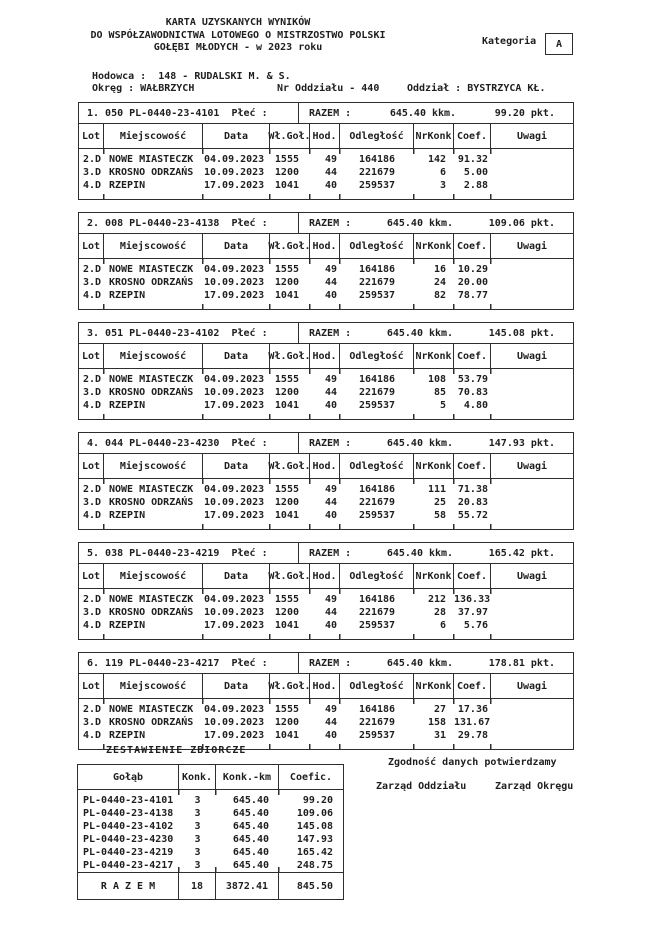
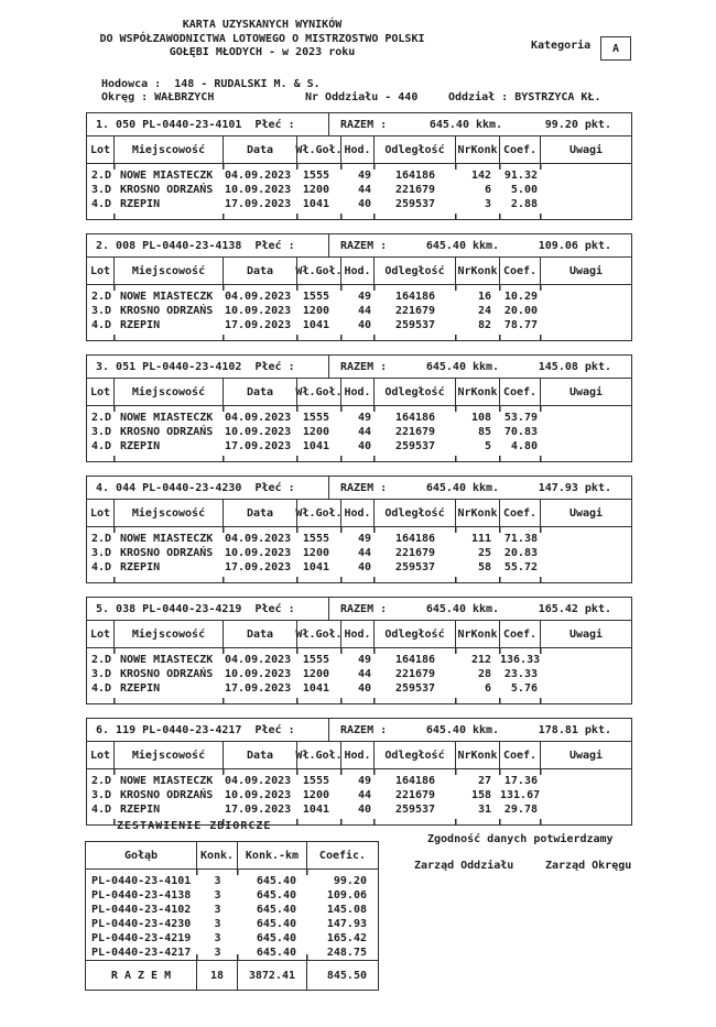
  KARTA UZYSKANYCH WYNIKÓW
  DO WSPÓŁZAWODNICTWA LOTOWEGO O MISTRZOSTWO POLSKI
  GOŁĘBI MŁODYCH - w 2023 roku
  Kategoria
  A
  Hodowca : 148 - RUDALSKI M. & S.
  Okręg : WAŁBRZYCH
  Nr Oddziału - 440
  Oddział : BYSTRZYCA KŁ.
  1. 050 PL-0440-23-4101 Płeć :
  RAZEM :
  645.40 kkm.
  99.20 pkt.
  Lot
  Miejscowość
  Data
  Wł.Goł.
  Hod.
  Odległość
  NrKonk
  Coef.
  Uwagi
  2.D
  NOWE MIASTECZK
  04.09.2023
  1555
  49
  164186
  142
  91.32
  3.D
  KROSNO ODRZAŃS
  10.09.2023
  1200
  44
  221679
  6
  5.00
  4.D
  RZEPIN
  17.09.2023
  1041
  40
  259537
  3
  2.88
  2. 008 PL-0440-23-4138 Płeć :
  RAZEM :
  645.40 kkm.
  109.06 pkt.
  Lot
  Miejscowość
  Data
  Wł.Goł.
  Hod.
  Odległość
  NrKonk
  Coef.
  Uwagi
  2.D
  NOWE MIASTECZK
  04.09.2023
  1555
  49
  164186
  16
  10.29
  3.D
  KROSNO ODRZAŃS
  10.09.2023
  1200
  44
  221679
  24
  20.00
  4.D
  RZEPIN
  17.09.2023
  1041
  40
  259537
  82
  78.77
  3. 051 PL-0440-23-4102 Płeć :
  RAZEM :
  645.40 kkm.
  145.08 pkt.
  Lot
  Miejscowość
  Data
  Wł.Goł.
  Hod.
  Odległość
  NrKonk
  Coef.
  Uwagi
  2.D
  NOWE MIASTECZK
  04.09.2023
  1555
  49
  164186
  108
  53.79
  3.D
  KROSNO ODRZAŃS
  10.09.2023
  1200
  44
  221679
  85
  70.83
  4.D
  RZEPIN
  17.09.2023
  1041
  40
  259537
  5
  4.80
  4. 044 PL-0440-23-4230 Płeć :
  RAZEM :
  645.40 kkm.
  147.93 pkt.
  Lot
  Miejscowość
  Data
  Wł.Goł.
  Hod.
  Odległość
  NrKonk
  Coef.
  Uwagi
  2.D
  NOWE MIASTECZK
  04.09.2023
  1555
  49
  164186
  111
  71.38
  3.D
  KROSNO ODRZAŃS
  10.09.2023
  1200
  44
  221679
  25
  20.83
  4.D
  RZEPIN
  17.09.2023
  1041
  40
  259537
  58
  55.72
  5. 038 PL-0440-23-4219 Płeć :
  RAZEM :
  645.40 kkm.
  165.42 pkt.
  Lot
  Miejscowość
  Data
  Wł.Goł.
  Hod.
  Odległość
  NrKonk
  Coef.
  Uwagi
  2.D
  NOWE MIASTECZK
  04.09.2023
  1555
  49
  164186
  212
  136.33
  3.D
  KROSNO ODRZAŃS
  10.09.2023
  1200
  44
  221679
  28
- 37.97
+ 23.33
  4.D
  RZEPIN
  17.09.2023
  1041
  40
  259537
  6
  5.76
  6. 119 PL-0440-23-4217 Płeć :
  RAZEM :
  645.40 kkm.
  178.81 pkt.
  Lot
  Miejscowość
  Data
  Wł.Goł.
  Hod.
  Odległość
  NrKonk
  Coef.
  Uwagi
  2.D
  NOWE MIASTECZK
  04.09.2023
  1555
  49
  164186
  27
  17.36
  3.D
  KROSNO ODRZAŃS
  10.09.2023
  1200
  44
  221679
  158
  131.67
  4.D
  RZEPIN
  17.09.2023
  1041
  40
  259537
  31
  29.78
  ZESTAWIENIE ZBIORCZE
  Gołąb
  Konk.
  Konk.-km
  Coefic.
  PL-0440-23-4101
  3
  645.40
  99.20
  PL-0440-23-4138
  3
  645.40
  109.06
  PL-0440-23-4102
  3
  645.40
  145.08
  PL-0440-23-4230
  3
  645.40
  147.93
  PL-0440-23-4219
  3
  645.40
  165.42
  PL-0440-23-4217
  3
  645.40
  248.75
  R A Z E M
  18
  3872.41
  845.50
  Zgodność danych potwierdzamy
  Zarząd Oddziału
  Zarząd Okręgu
